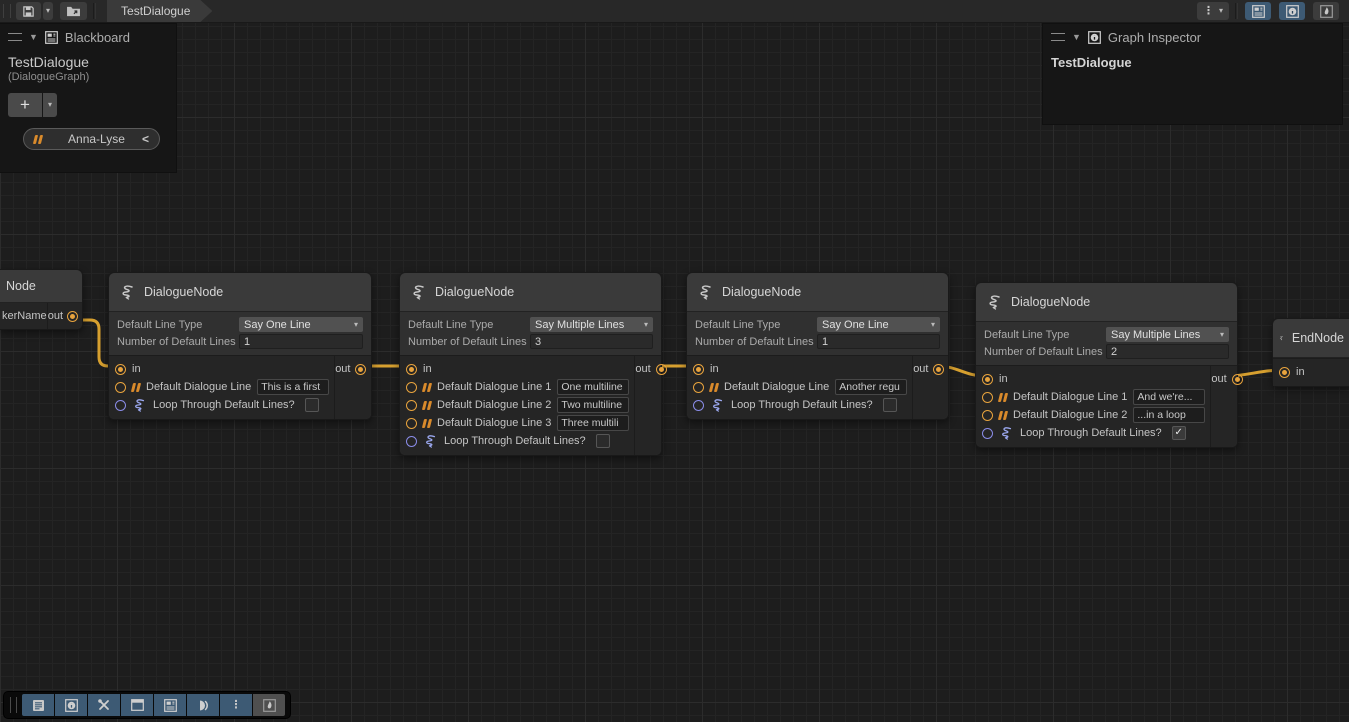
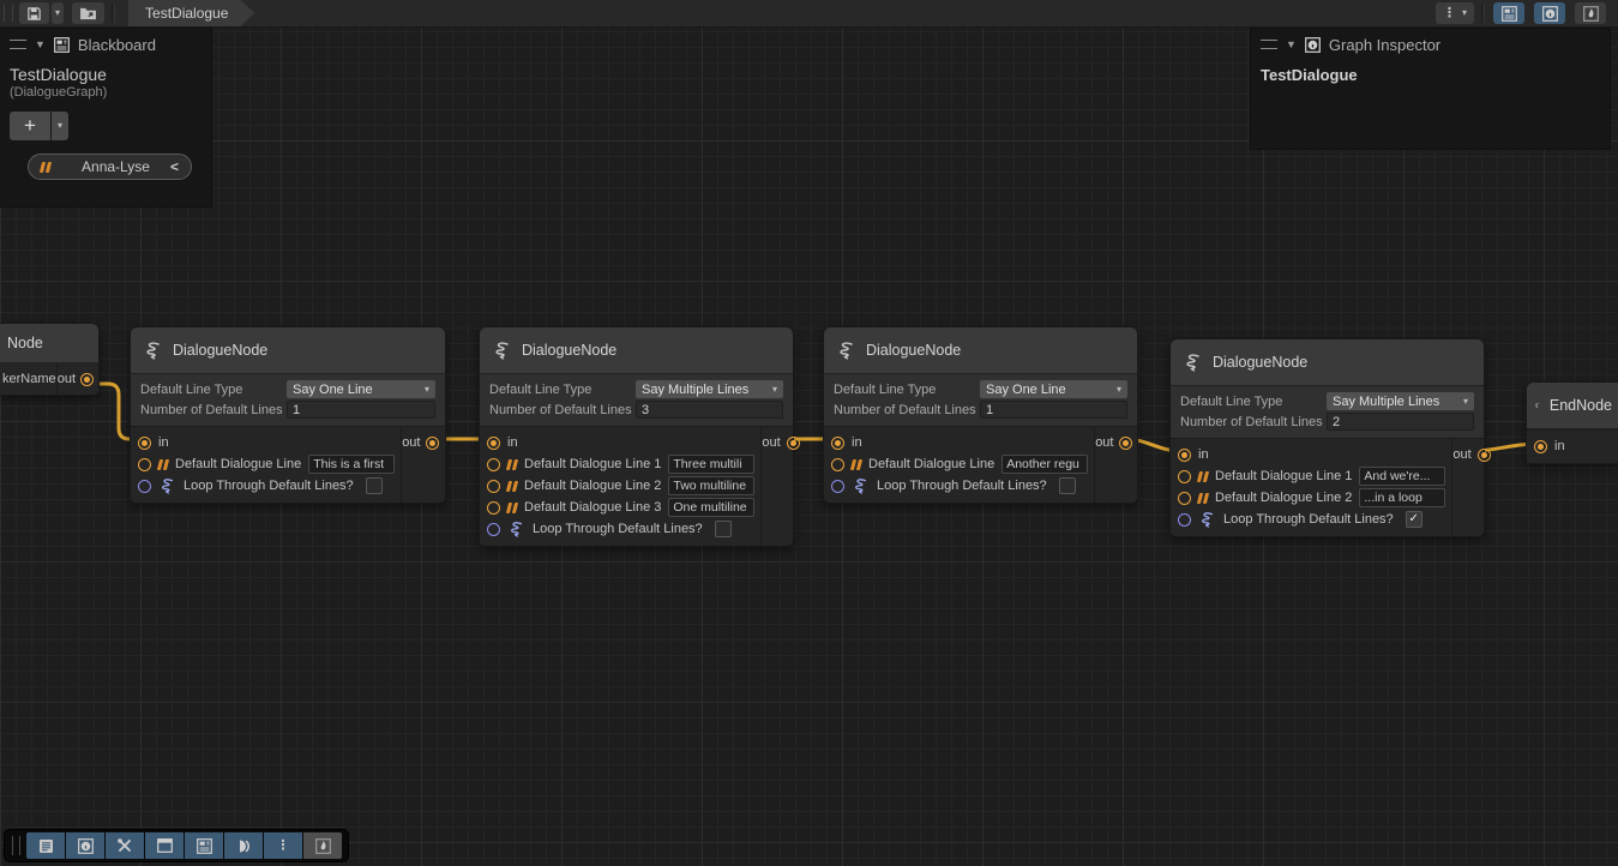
  ▾
  TestDialogue
  ⋮
  ▾
  ▼
  Blackboard
  TestDialogue
  (DialogueGraph)
  +
  ▾
  Anna-Lyse
  <
  ▼
  Graph Inspector
  TestDialogue
  Node
  kerName
  out
  DialogueNode
  Default Line Type
  Say One Line
  ▾
  Number of Default Lines
  1
  in
  Default Dialogue Line
  This is a first
  Loop Through Default Lines?
  out
  DialogueNode
  Default Line Type
  Say Multiple Lines
  ▾
  Number of Default Lines
  3
  in
  Default Dialogue Line 1
- One multiline
+ Three multili
  Default Dialogue Line 2
  Two multiline
  Default Dialogue Line 3
- Three multili
+ One multiline
  Loop Through Default Lines?
  out
  DialogueNode
  Default Line Type
  Say One Line
  ▾
  Number of Default Lines
  1
  in
  Default Dialogue Line
  Another regu
  Loop Through Default Lines?
  out
  DialogueNode
  Default Line Type
  Say Multiple Lines
  ▾
  Number of Default Lines
  2
  in
  Default Dialogue Line 1
  And we're...
  Default Dialogue Line 2
  ...in a loop
  Loop Through Default Lines?
  ✓
  out
  EndNode
  in
  ⋮
